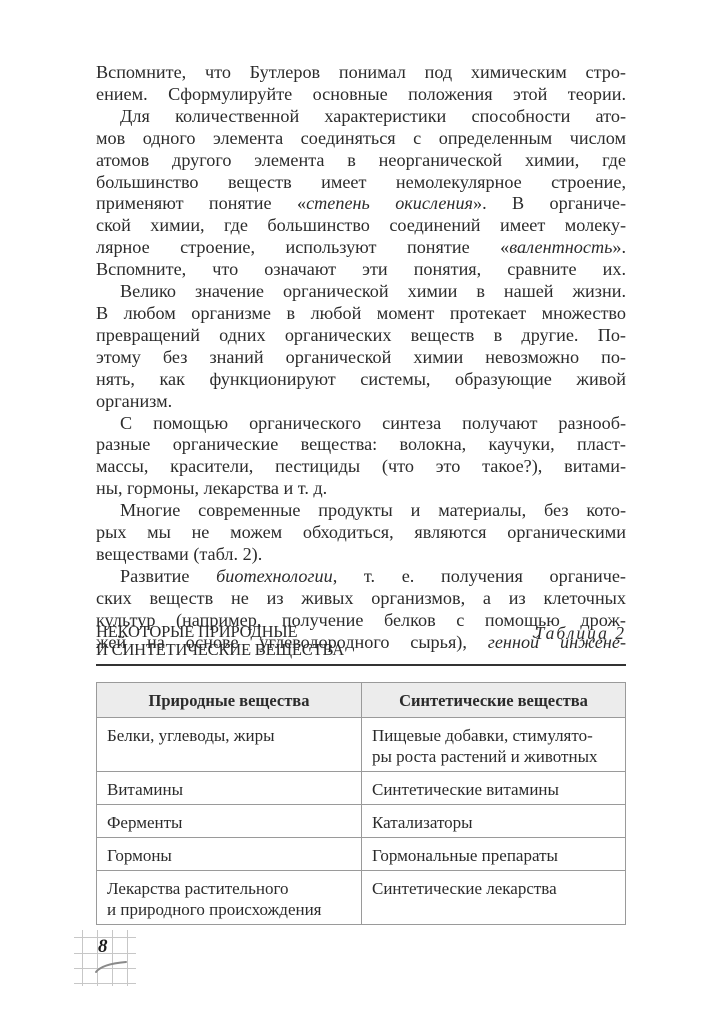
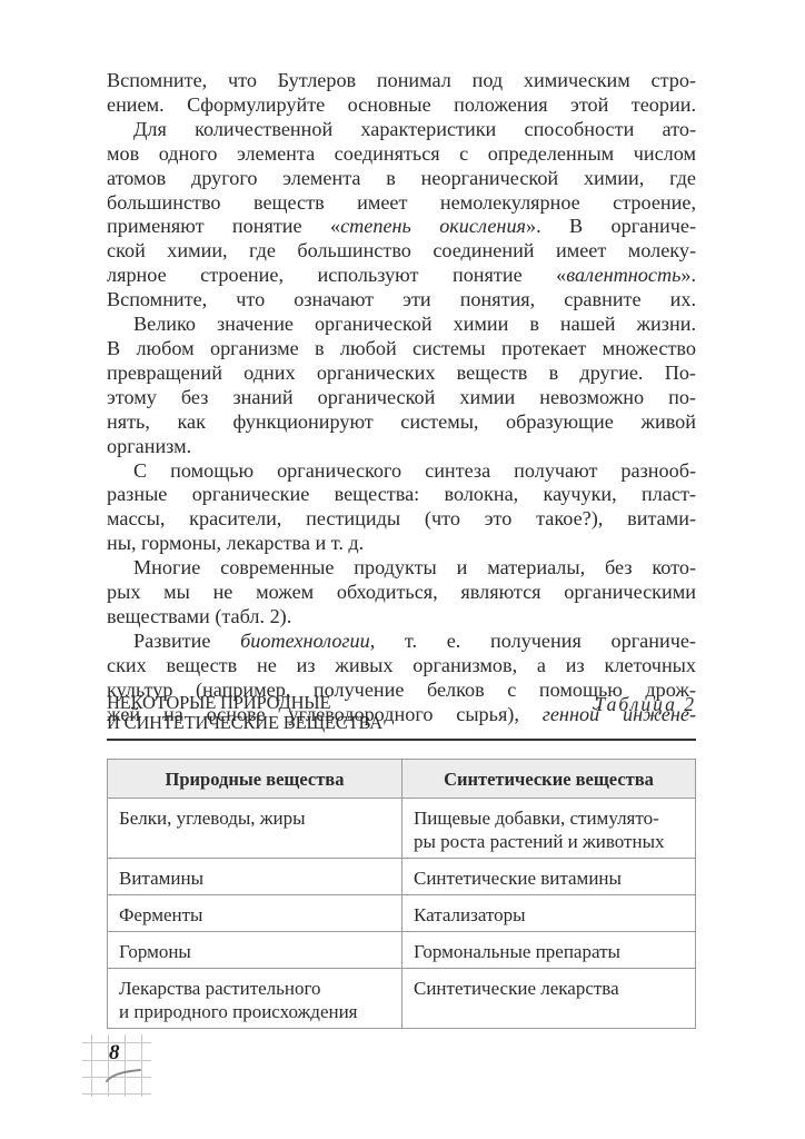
  Вспомните, что Бутлеров понимал под химическим стро-
  ением. Сформулируйте основные положения этой теории.
  Для количественной характеристики способности ато-
  мов одного элемента соединяться с определенным числом
  атомов другого элемента в неорганической химии, где
  большинство веществ имеет немолекулярное строение,
  применяют понятие «степень окисления». В органиче-
  ской химии, где большинство соединений имеет молеку-
  лярное строение, используют понятие «валентность».
  Вспомните, что означают эти понятия, сравните их.
  Велико значение органической химии в нашей жизни.
- В любом организме в любой момент протекает множество
+ В любом организме в любой системы протекает множество
  превращений одних органических веществ в другие. По-
  этому без знаний органической химии невозможно по-
  нять, как функционируют системы, образующие живой
  организм.
  С помощью органического синтеза получают разнооб-
  разные органические вещества: волокна, каучуки, пласт-
  массы, красители, пестициды (что это такое?), витами-
  ны, гормоны, лекарства и т. д.
  Многие современные продукты и материалы, без кото-
  рых мы не можем обходиться, являются органическими
  веществами (табл. 2).
  Развитие биотехнологии, т. е. получения органиче-
  ских веществ не из живых организмов, а из клеточных
  культур (например, получение белков с помощью дрож-
  жей на основе углеводородного сырья), генной инжене-
  НЕКОТОРЫЕ ПРИРОДНЫЕ
  И СИНТЕТИЧЕСКИЕ ВЕЩЕСТВА
  Таблица 2
  Природные вещества	Синтетические вещества
  Белки, углеводы, жиры	Пищевые добавки, стимулято-ры роста растений и животных
  Витамины	Синтетические витамины
  Ферменты	Катализаторы
  Гормоны	Гормональные препараты
  Лекарства растительногои природного происхождения	Синтетические лекарства
  8
